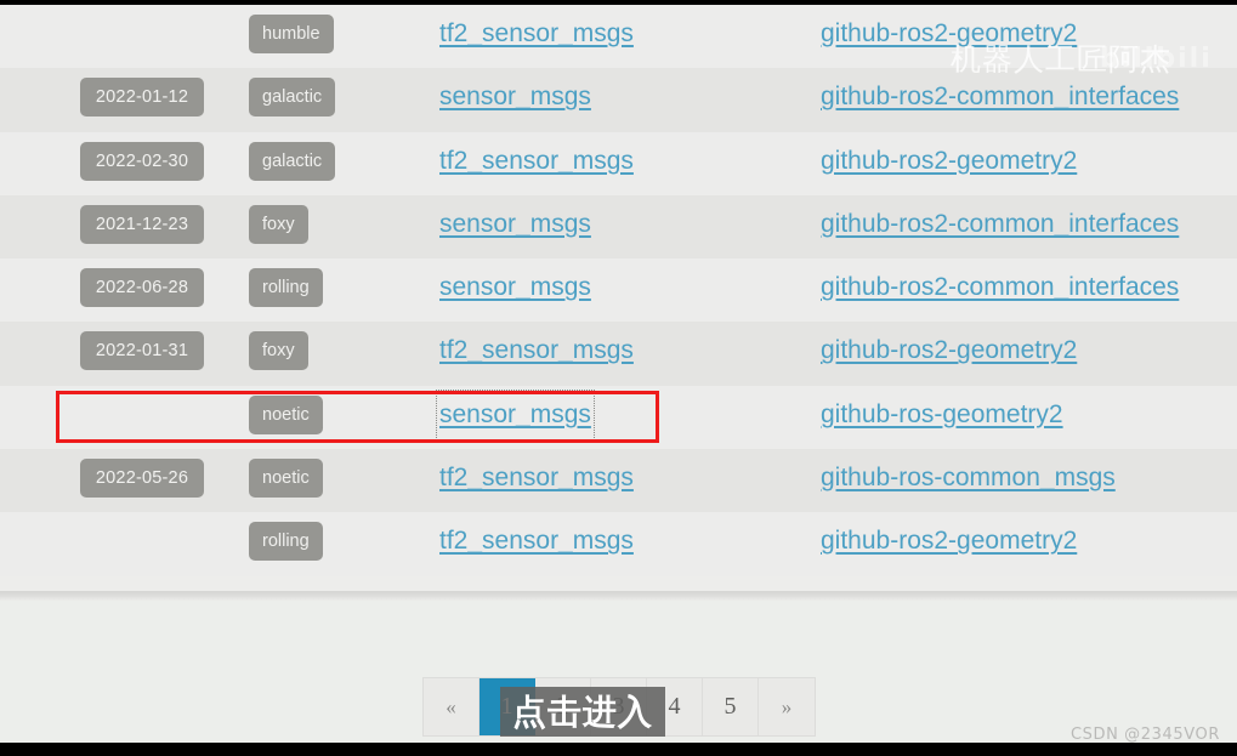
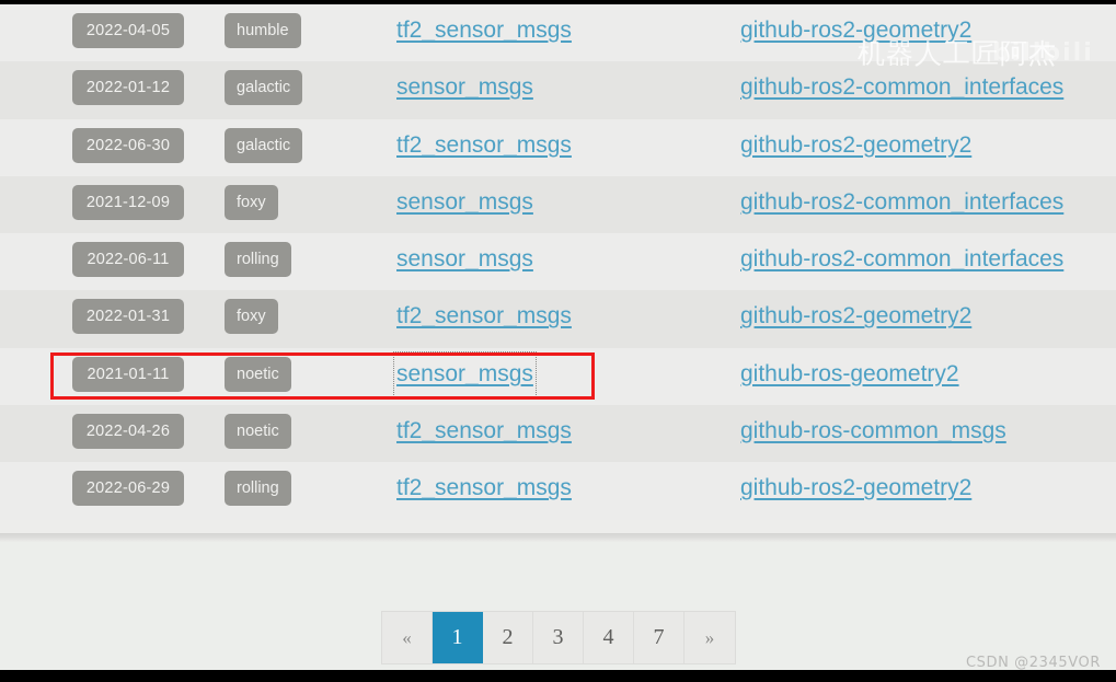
+ 2022-04-05
  humble
  tf2_sensor_msgs
  github-ros2-geometry2
  2022-01-12
  galactic
  sensor_msgs
  github-ros2-common_interfaces
- 2022-02-30
+ 2022-06-30
  galactic
  tf2_sensor_msgs
  github-ros2-geometry2
- 2021-12-23
+ 2021-12-09
  foxy
  sensor_msgs
  github-ros2-common_interfaces
- 2022-06-28
+ 2022-06-11
  rolling
  sensor_msgs
  github-ros2-common_interfaces
  2022-01-31
  foxy
  tf2_sensor_msgs
  github-ros2-geometry2
+ 2021-01-11
  noetic
  sensor_msgs
  github-ros-geometry2
- 2022-05-26
+ 2022-04-26
  noetic
  tf2_sensor_msgs
  github-ros-common_msgs
+ 2022-06-29
  rolling
  tf2_sensor_msgs
  github-ros2-geometry2
  «
  1
  2
  3
  4
- 5
+ 7
  »
- 点击进入
  机器人工匠阿杰
  bilibili
  CSDN @2345VOR
